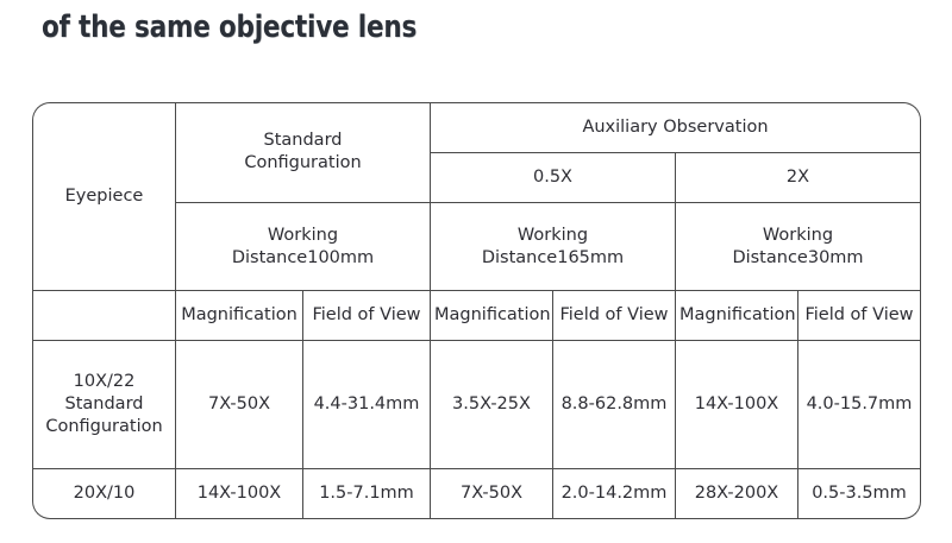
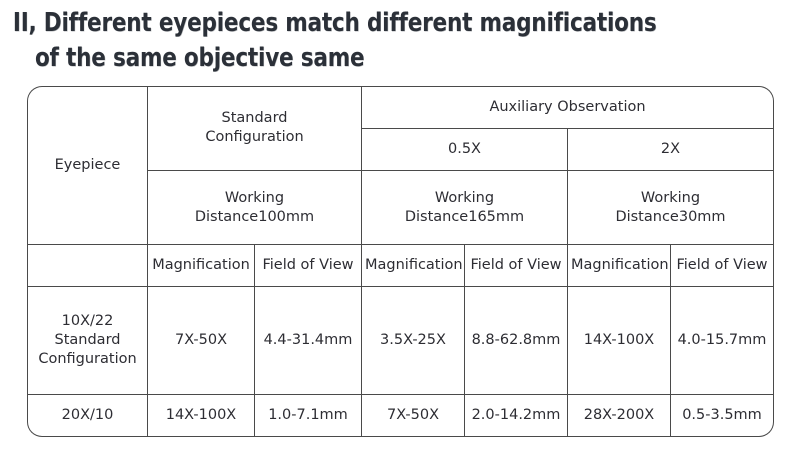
+ II, Different eyepieces match different magnifications
- of the same objective lens
+ of the same objective same
  Eyepiece	Standard Configuration	Auxiliary Observation
  0.5X	2X
  Working Distance100mm	Working Distance165mm	Working Distance30mm
  	Magnification	Field of View	Magnification	Field of View	Magnification	Field of View
  10X/22 Standard Configuration	7X-50X	4.4-31.4mm	3.5X-25X	8.8-62.8mm	14X-100X	4.0-15.7mm
- 20X/10	14X-100X	1.5-7.1mm	7X-50X	2.0-14.2mm	28X-200X	0.5-3.5mm
+ 20X/10	14X-100X	1.0-7.1mm	7X-50X	2.0-14.2mm	28X-200X	0.5-3.5mm
